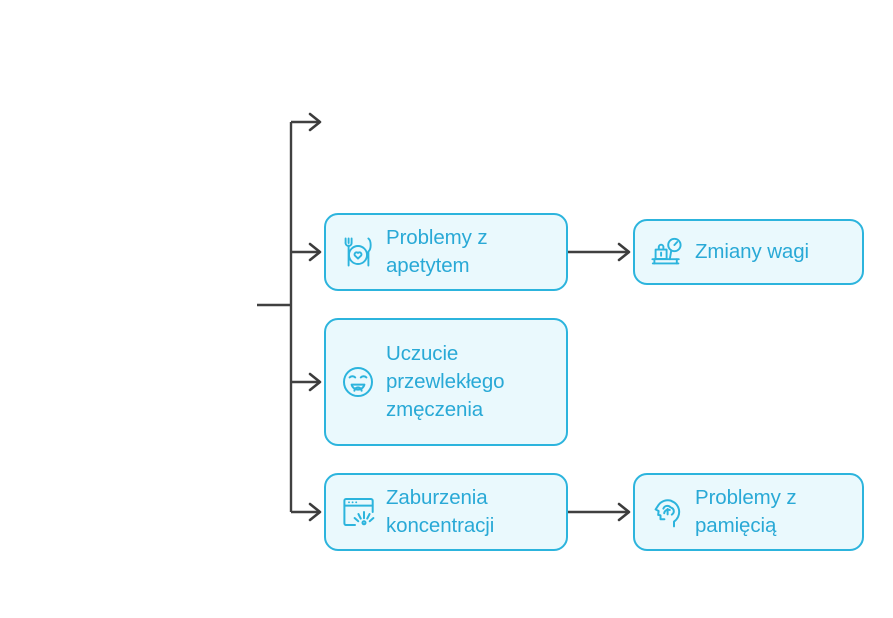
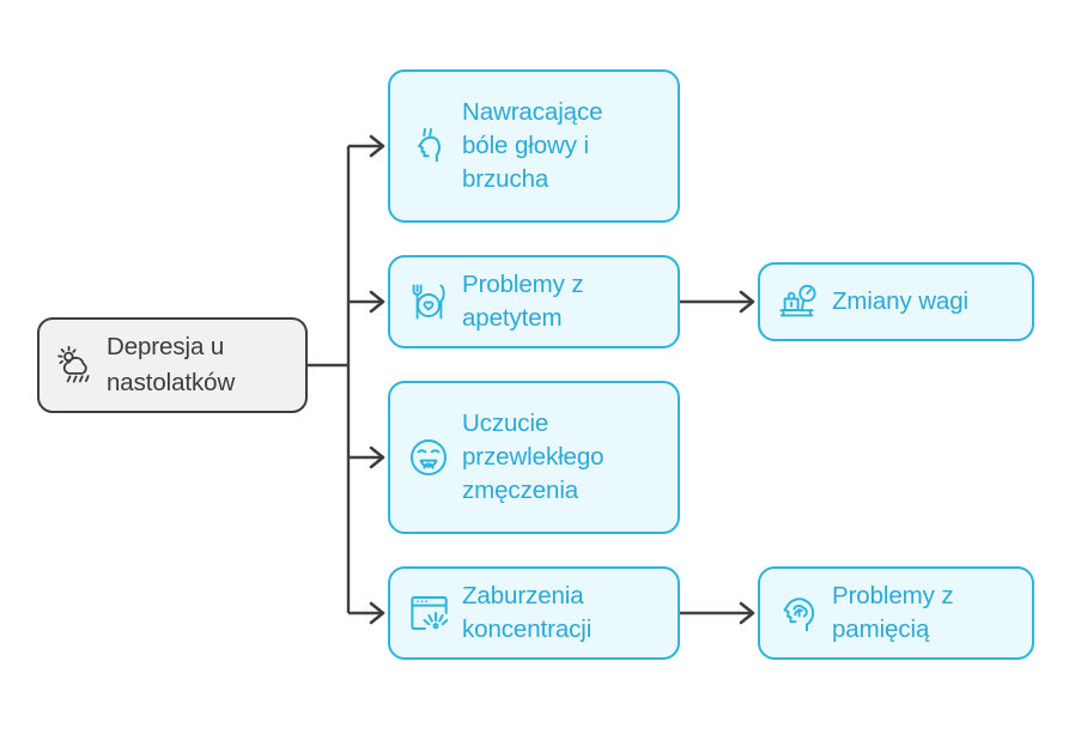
+ Depresja u
+ nastolatków
+ Nawracające
+ bóle głowy i
+ brzucha
  Problemy z
  apetytem
  Uczucie
  przewlekłego
  zmęczenia
  Zaburzenia
  koncentracji
  Zmiany wagi
  Problemy z
  pamięcią
